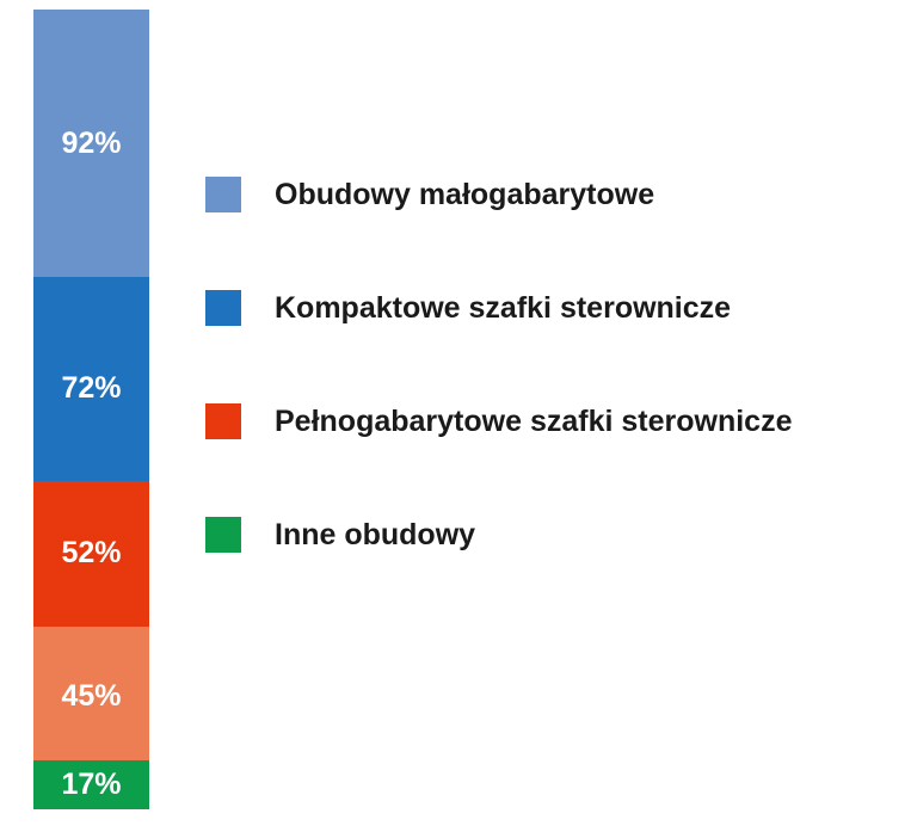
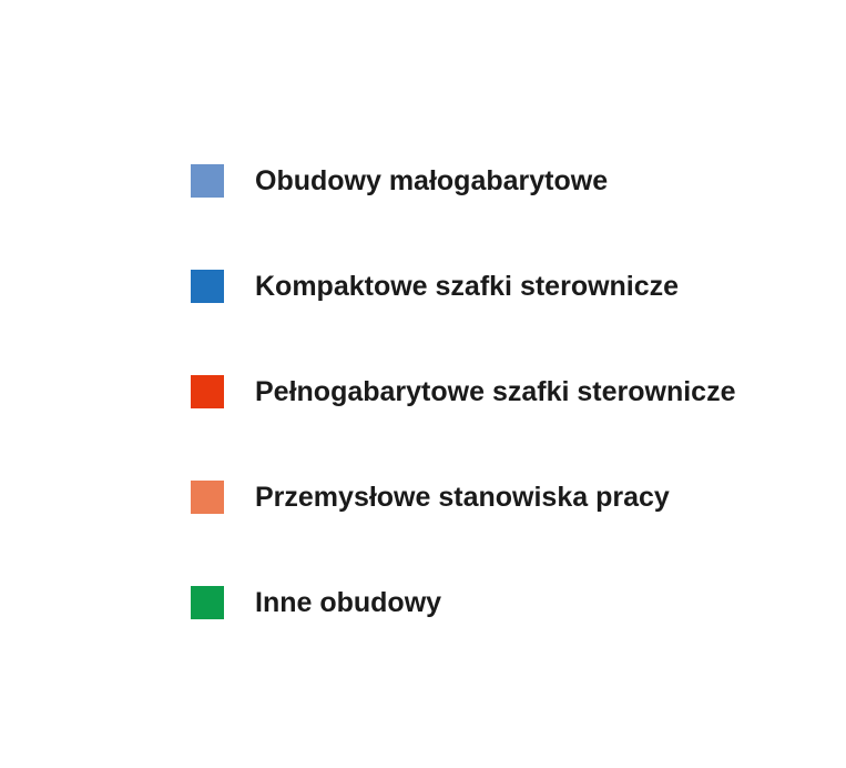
- 92%
- 72%
- 52%
- 45%
- 17%
  Obudowy małogabarytowe
  Kompaktowe szafki sterownicze
  Pełnogabarytowe szafki sterownicze
+ Przemysłowe stanowiska pracy
  Inne obudowy
